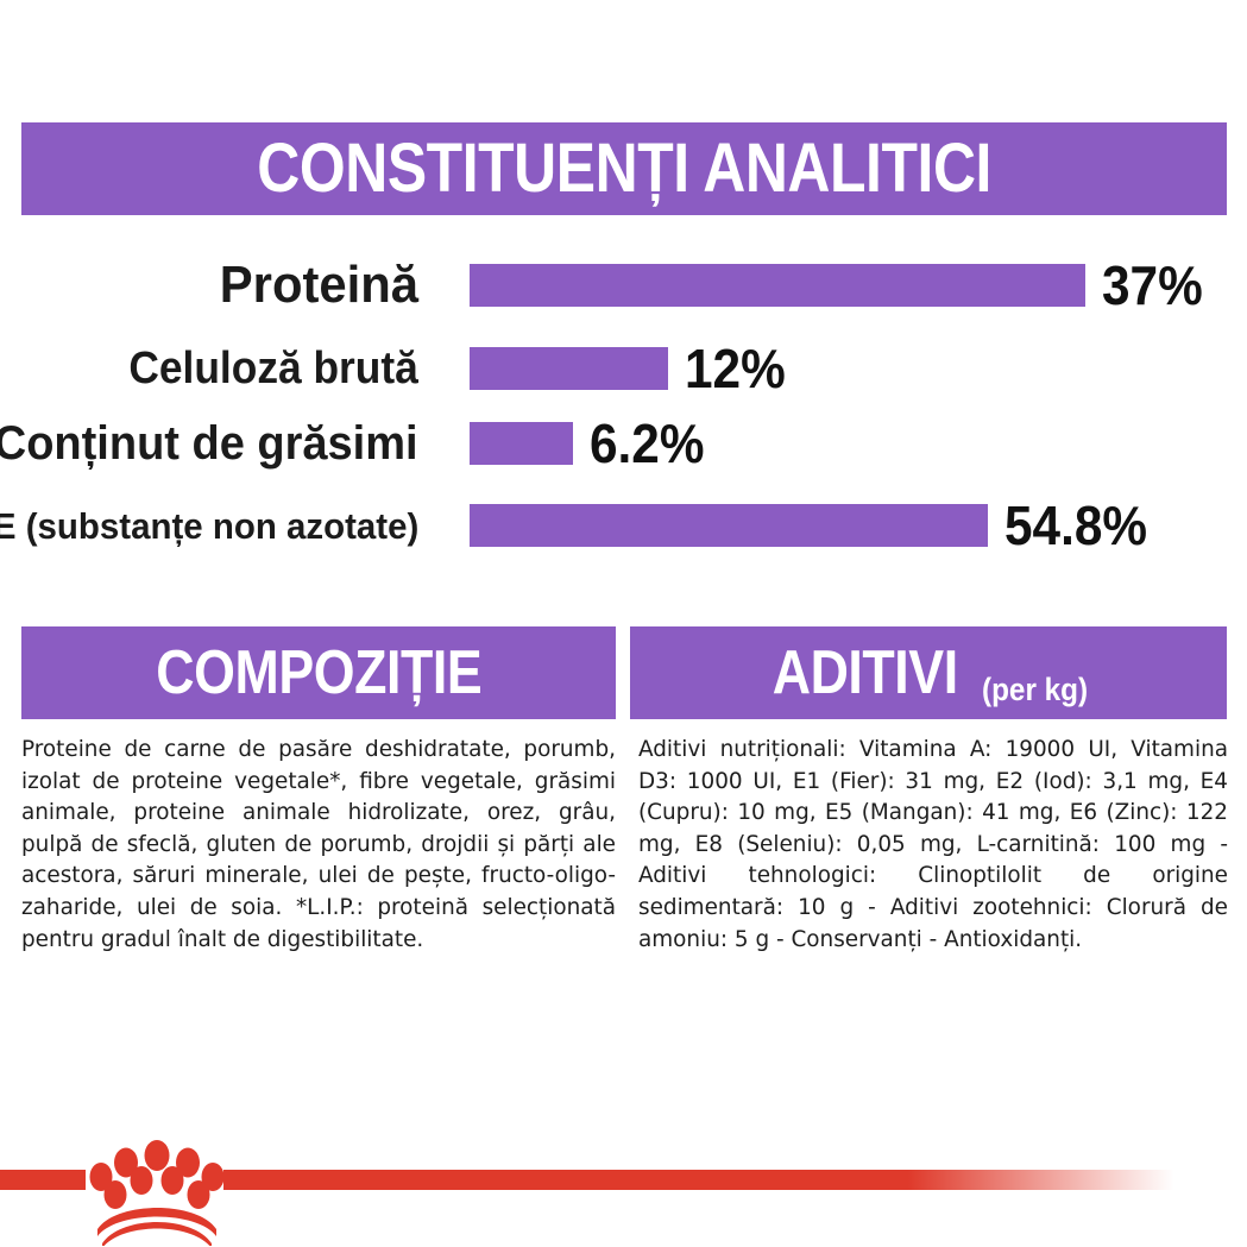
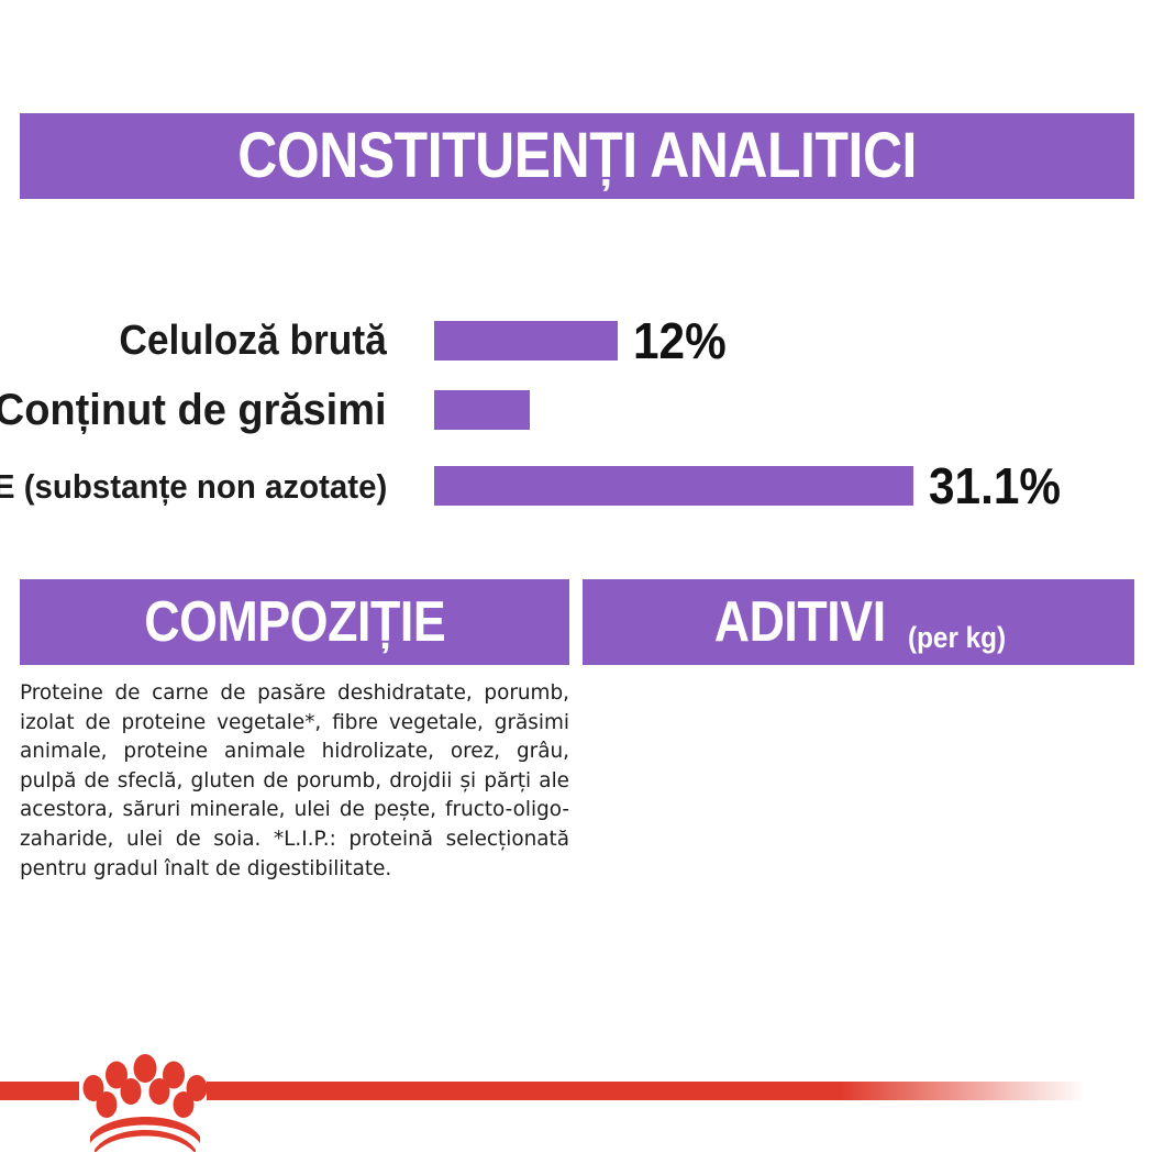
  CONSTITUENȚI ANALITICI
- Proteină
- 37%
  Celuloză brută
  12%
  Conținut de grăsimi
- 6.2%
  E (substanțe non azotate)
- 54.8%
+ 31.1%
  COMPOZIȚIE
  ADITIVI
  (per kg)
  Proteine de carne de pasăre deshidratate, porumb, izolat de proteine vegetale*, fibre vegetale, grăsimi animale, proteine animale hidrolizate, orez, grâu, pulpă de sfeclă, gluten de porumb, drojdii și părți ale acestora, săruri minerale, ulei de pește, fructo-oligo-zaharide, ulei de soia. *L.I.P.: proteină selecționată pentru gradul înalt de digestibilitate.
- Aditivi nutriționali: Vitamina A: 19000 UI, Vitamina D3: 1000 UI, E1 (Fier): 31 mg, E2 (Iod): 3,1 mg, E4 (Cupru): 10 mg, E5 (Mangan): 41 mg, E6 (Zinc): 122 mg, E8 (Seleniu): 0,05 mg, L-carnitină: 100 mg - Aditivi tehnologici: Clinoptilolit de origine sedimentară: 10 g - Aditivi zootehnici: Clorură de amoniu: 5 g - Conservanți - Antioxidanți.
